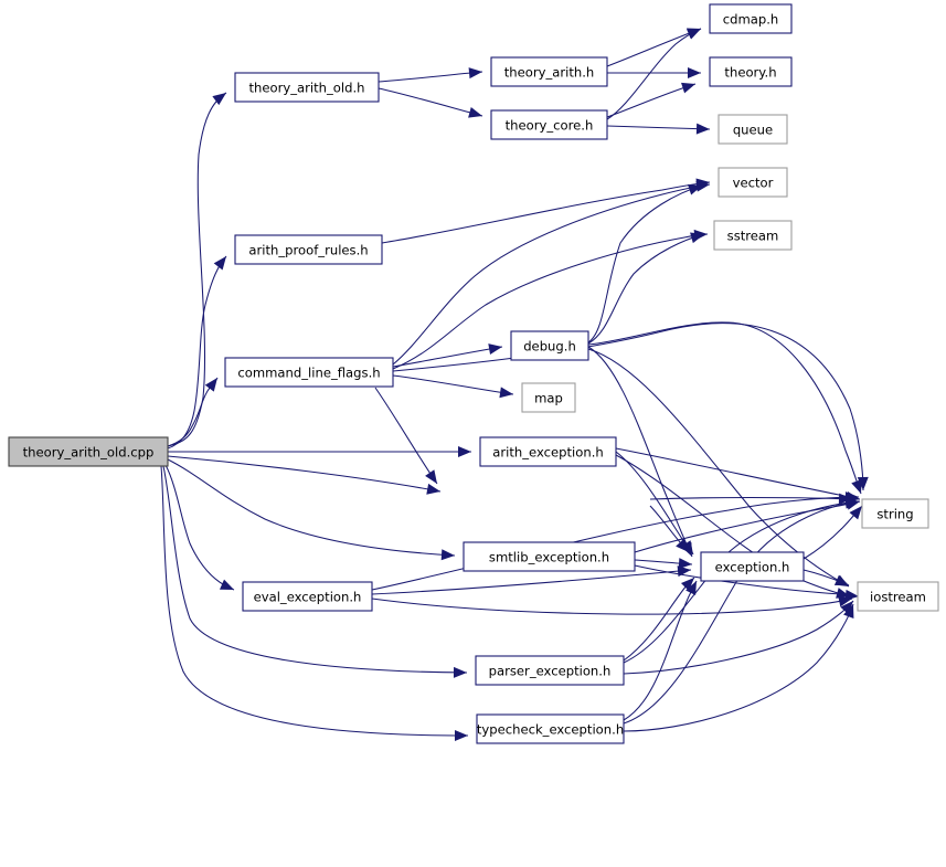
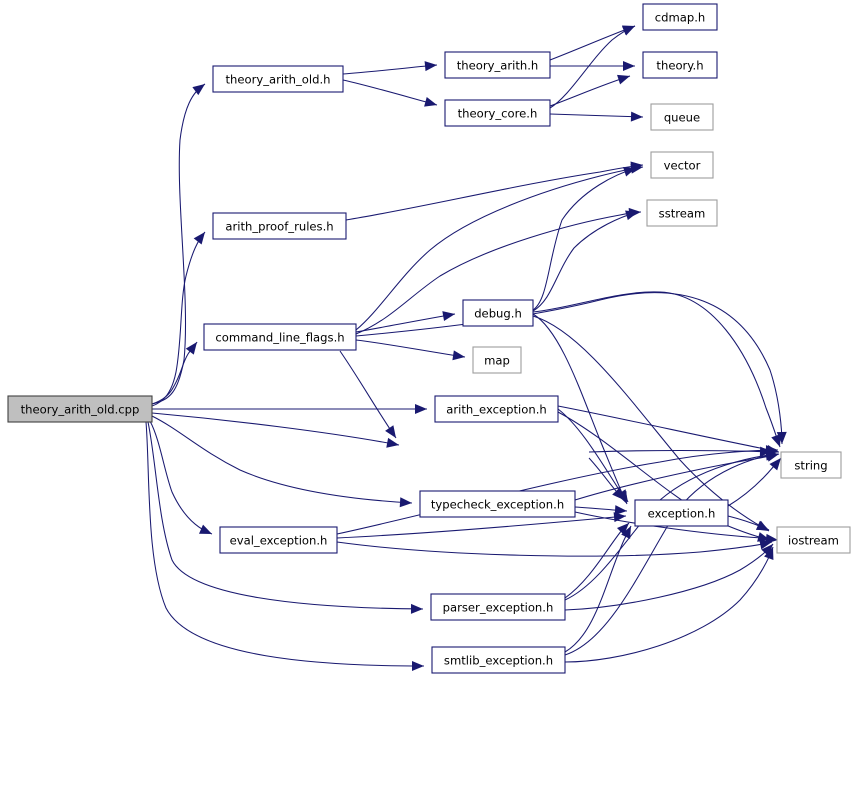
  theory_arith_old.cpp
  theory_arith_old.h
  arith_proof_rules.h
  command_line_flags.h
  eval_exception.h
  theory_arith.h
  theory_core.h
  debug.h
  map
  arith_exception.h
- smtlib_exception.h
+ typecheck_exception.h
  parser_exception.h
- typecheck_exception.h
+ smtlib_exception.h
  exception.h
  cdmap.h
  theory.h
  queue
  vector
  sstream
  string
  iostream
